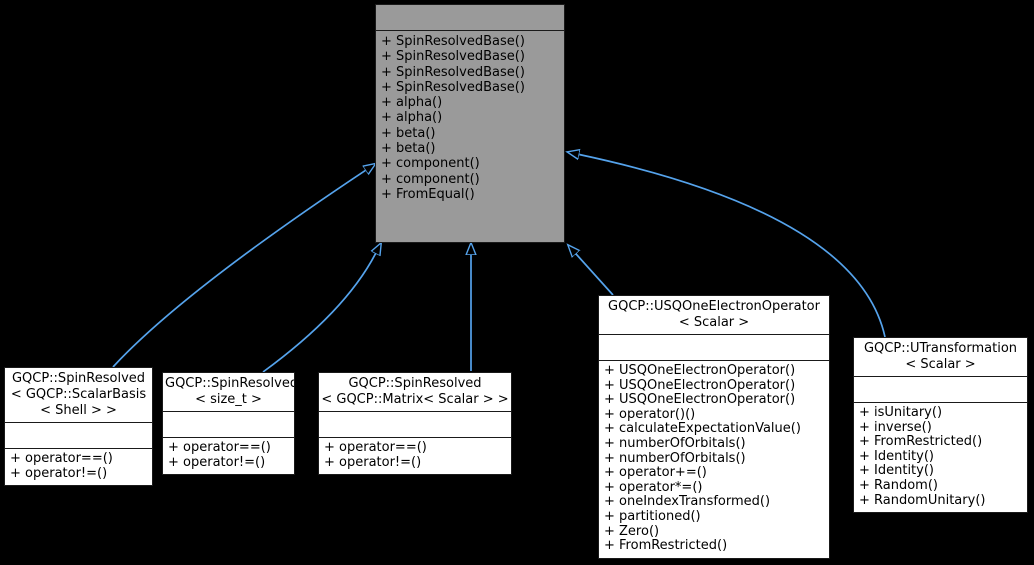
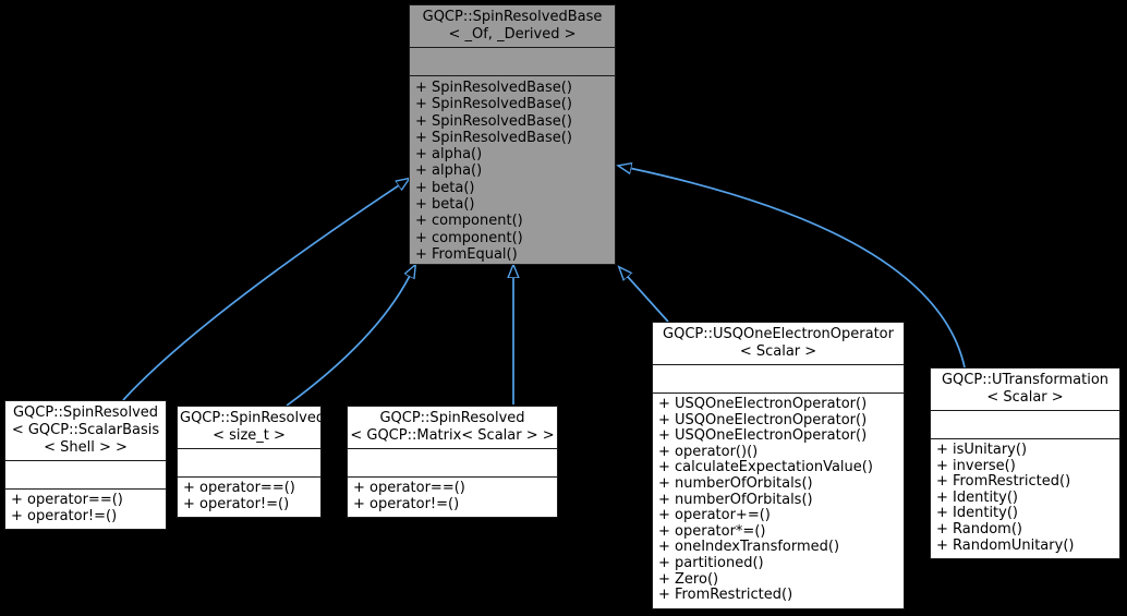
+ GQCP::SpinResolvedBase
+ < _Of, _Derived >
  + SpinResolvedBase()
  + SpinResolvedBase()
  + SpinResolvedBase()
  + SpinResolvedBase()
  + alpha()
  + alpha()
  + beta()
  + beta()
  + component()
  + component()
  + FromEqual()
  GQCP::SpinResolved
  < GQCP::ScalarBasis
  < Shell > >
  + operator==()
  + operator!=()
  GQCP::SpinResolved
  < size_t >
  + operator==()
  + operator!=()
  GQCP::SpinResolved
  < GQCP::Matrix< Scalar > >
  + operator==()
  + operator!=()
  GQCP::USQOneElectronOperator
  < Scalar >
  + USQOneElectronOperator()
  + USQOneElectronOperator()
  + USQOneElectronOperator()
  + operator()()
  + calculateExpectationValue()
  + numberOfOrbitals()
  + numberOfOrbitals()
  + operator+=()
  + operator*=()
  + oneIndexTransformed()
  + partitioned()
  + Zero()
  + FromRestricted()
  GQCP::UTransformation
  < Scalar >
  + isUnitary()
  + inverse()
  + FromRestricted()
  + Identity()
  + Identity()
  + Random()
  + RandomUnitary()
